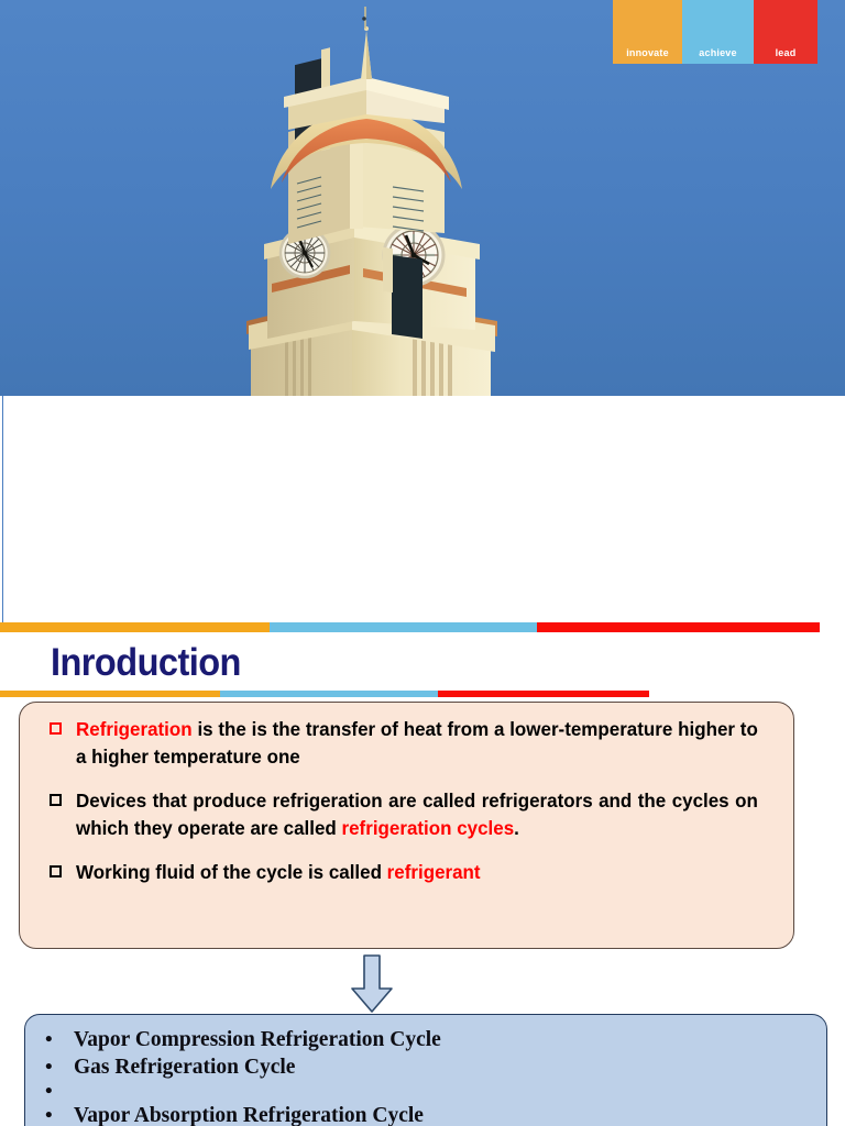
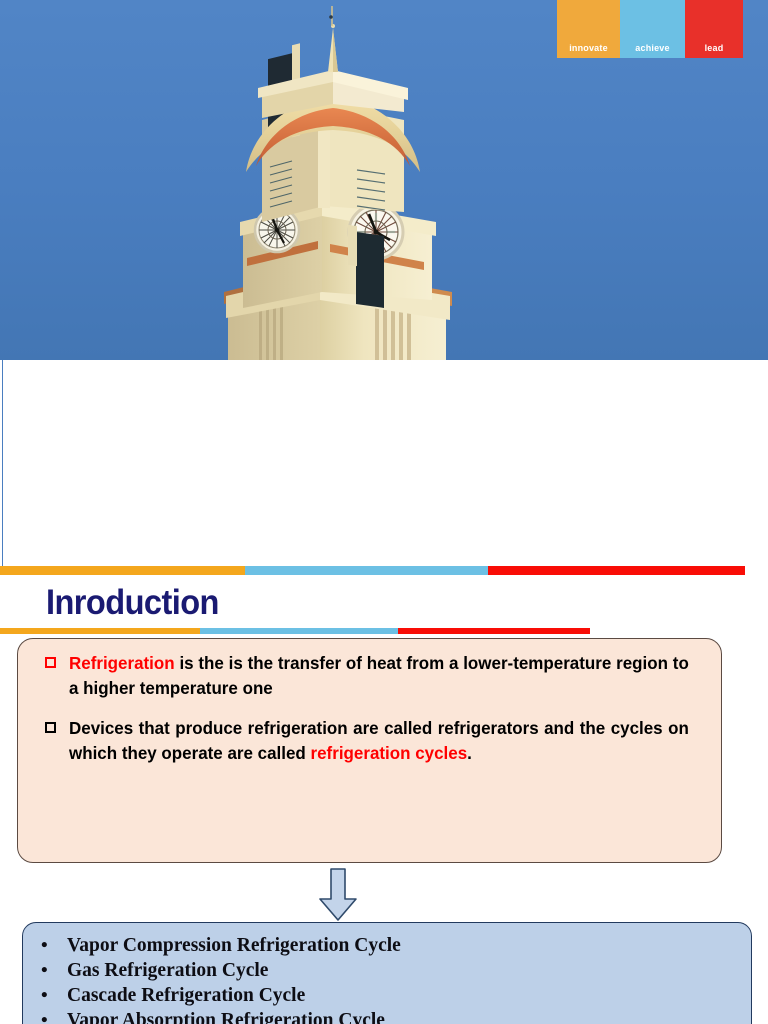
  innovate
  achieve
  lead
  Inroduction
- Refrigeration is the is the transfer of heat from a lower-temperature higher to a higher temperature one
+ Refrigeration is the is the transfer of heat from a lower-temperature region to a higher temperature one
  Devices that produce refrigeration are called refrigerators and the cycles on which they operate are called refrigeration cycles.
- Working fluid of the cycle is called refrigerant
  •
  Vapor Compression Refrigeration Cycle
  •
  Gas Refrigeration Cycle
  •
+ Cascade Refrigeration Cycle
  •
  Vapor Absorption Refrigeration Cycle
